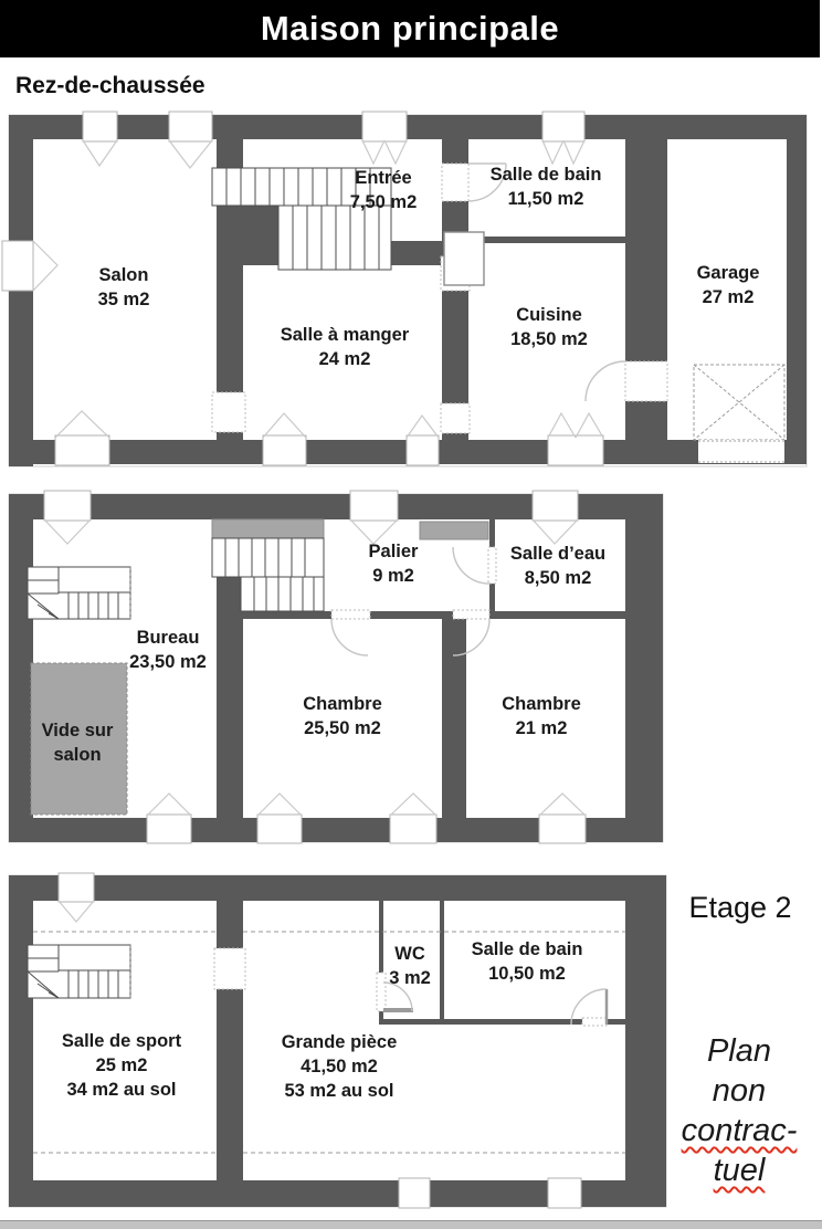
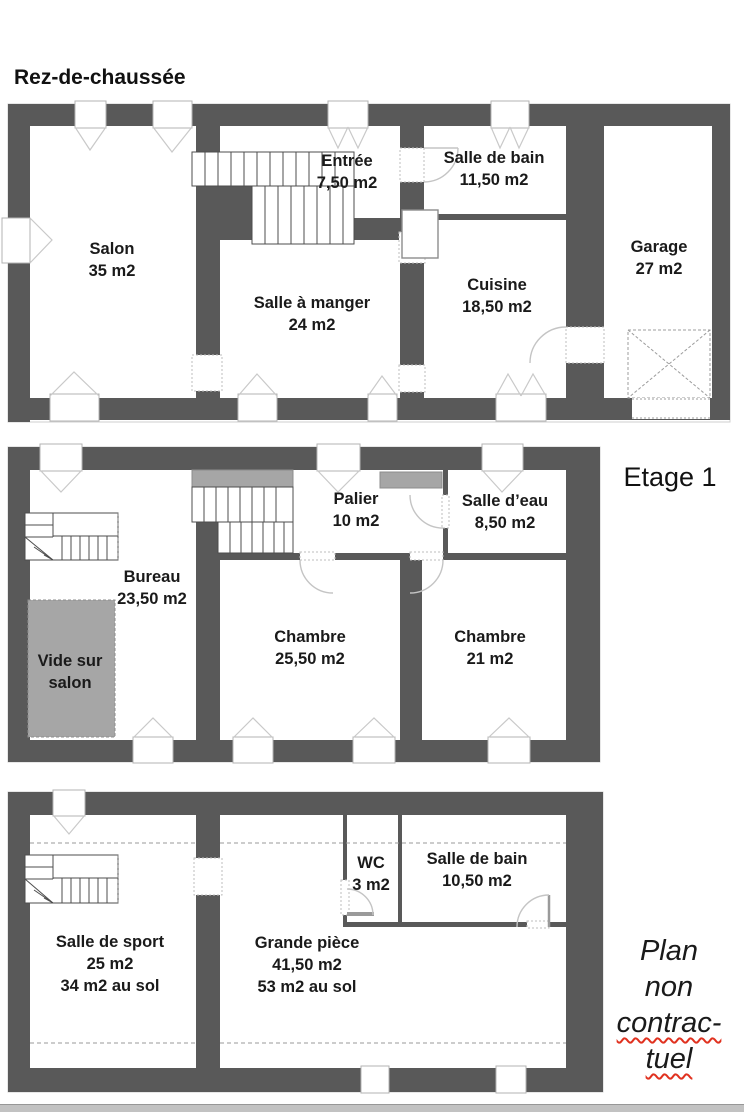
- Maison principale
  Rez-de-chaussée
  Salon
  35 m2
  Entrée
  7,50 m2
  Salle de bain
  11,50 m2
  Salle à manger
  24 m2
  Cuisine
  18,50 m2
  Garage
  27 m2
+ Etage 1
  Palier
- 9 m2
+ 10 m2
  Salle d’eau
  8,50 m2
  Bureau
  23,50 m2
  Vide sur
  salon
  Chambre
  25,50 m2
  Chambre
  21 m2
- Etage 2
  WC
  3 m2
  Salle de bain
  10,50 m2
  Salle de sport
  25 m2
  34 m2 au sol
  Grande pièce
  41,50 m2
  53 m2 au sol
  Plan
  non
  contrac-
  tuel
